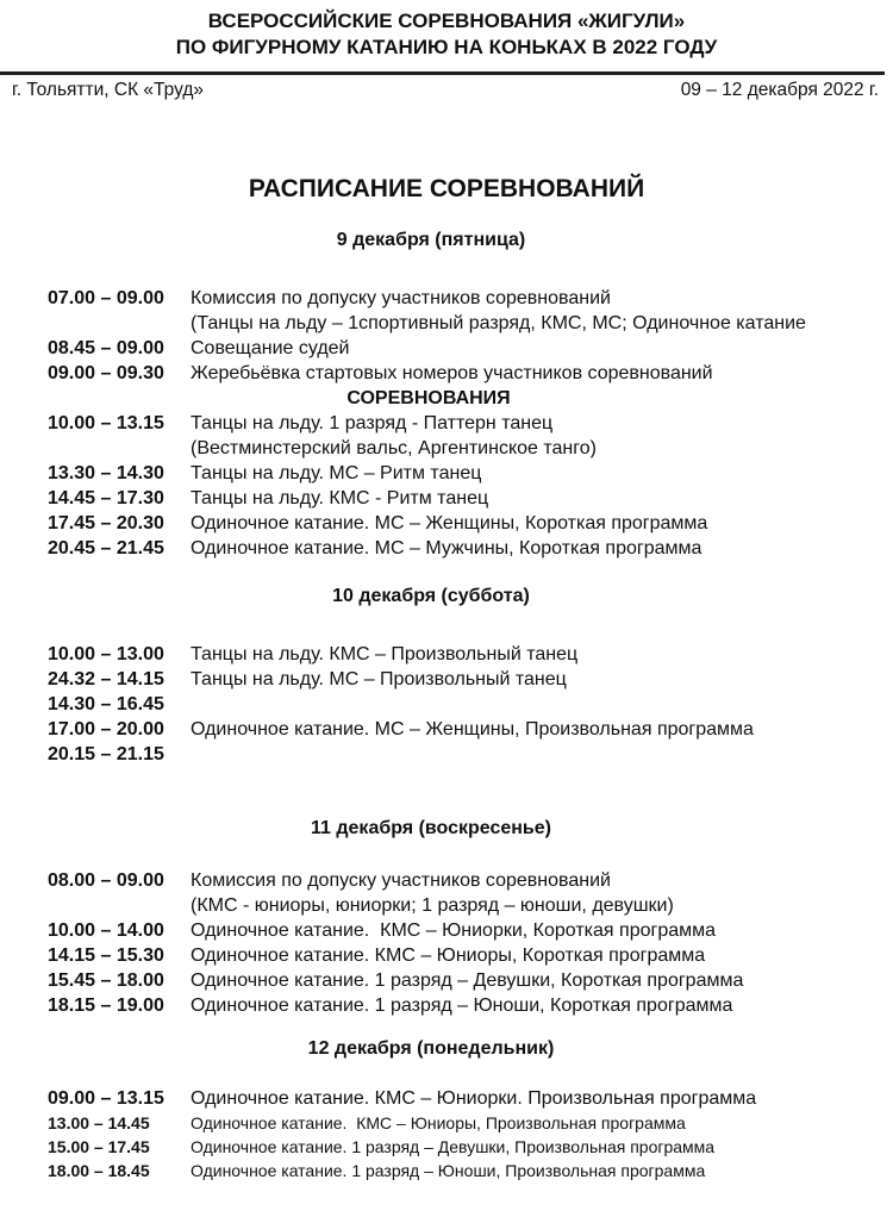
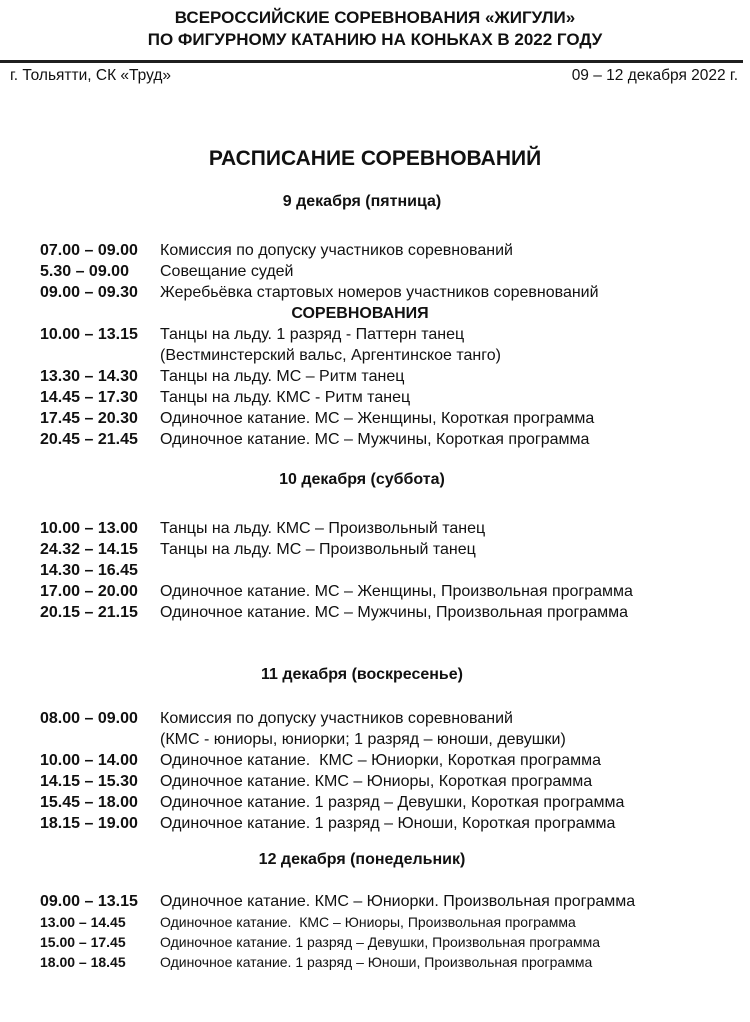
  ВСЕРОССИЙСКИЕ СОРЕВНОВАНИЯ «ЖИГУЛИ»
  ПО ФИГУРНОМУ КАТАНИЮ НА КОНЬКАХ В 2022 ГОДУ
  г. Тольятти, СК «Труд»
  09 – 12 декабря 2022 г.
  РАСПИСАНИЕ СОРЕВНОВАНИЙ
  9 декабря (пятница)
  07.00 – 09.00
  Комиссия по допуску участников соревнований
- (Танцы на льду – 1спортивный разряд, КМС, МС; Одиночное катание
- 08.45 – 09.00
+ 5.30 – 09.00
  Совещание судей
  09.00 – 09.30
  Жеребьёвка стартовых номеров участников соревнований
  СОРЕВНОВАНИЯ
  10.00 – 13.15
  Танцы на льду. 1 разряд - Паттерн танец
  (Вестминстерский вальс, Аргентинское танго)
  13.30 – 14.30
  Танцы на льду. МС – Ритм танец
  14.45 – 17.30
  Танцы на льду. КМС - Ритм танец
  17.45 – 20.30
  Одиночное катание. МС – Женщины, Короткая программа
  20.45 – 21.45
  Одиночное катание. МС – Мужчины, Короткая программа
  10 декабря (суббота)
  10.00 – 13.00
  Танцы на льду. КМС – Произвольный танец
  24.32 – 14.15
  Танцы на льду. МС – Произвольный танец
  14.30 – 16.45
  17.00 – 20.00
  Одиночное катание. МС – Женщины, Произвольная программа
  20.15 – 21.15
+ Одиночное катание. МС – Мужчины, Произвольная программа
  11 декабря (воскресенье)
  08.00 – 09.00
  Комиссия по допуску участников соревнований
  (КМС - юниоры, юниорки; 1 разряд – юноши, девушки)
  10.00 – 14.00
  Одиночное катание. КМС – Юниорки, Короткая программа
  14.15 – 15.30
  Одиночное катание. КМС – Юниоры, Короткая программа
  15.45 – 18.00
  Одиночное катание. 1 разряд – Девушки, Короткая программа
  18.15 – 19.00
  Одиночное катание. 1 разряд – Юноши, Короткая программа
  12 декабря (понедельник)
  09.00 – 13.15
  Одиночное катание. КМС – Юниорки. Произвольная программа
  13.00 – 14.45
  Одиночное катание. КМС – Юниоры, Произвольная программа
  15.00 – 17.45
  Одиночное катание. 1 разряд – Девушки, Произвольная программа
  18.00 – 18.45
  Одиночное катание. 1 разряд – Юноши, Произвольная программа
